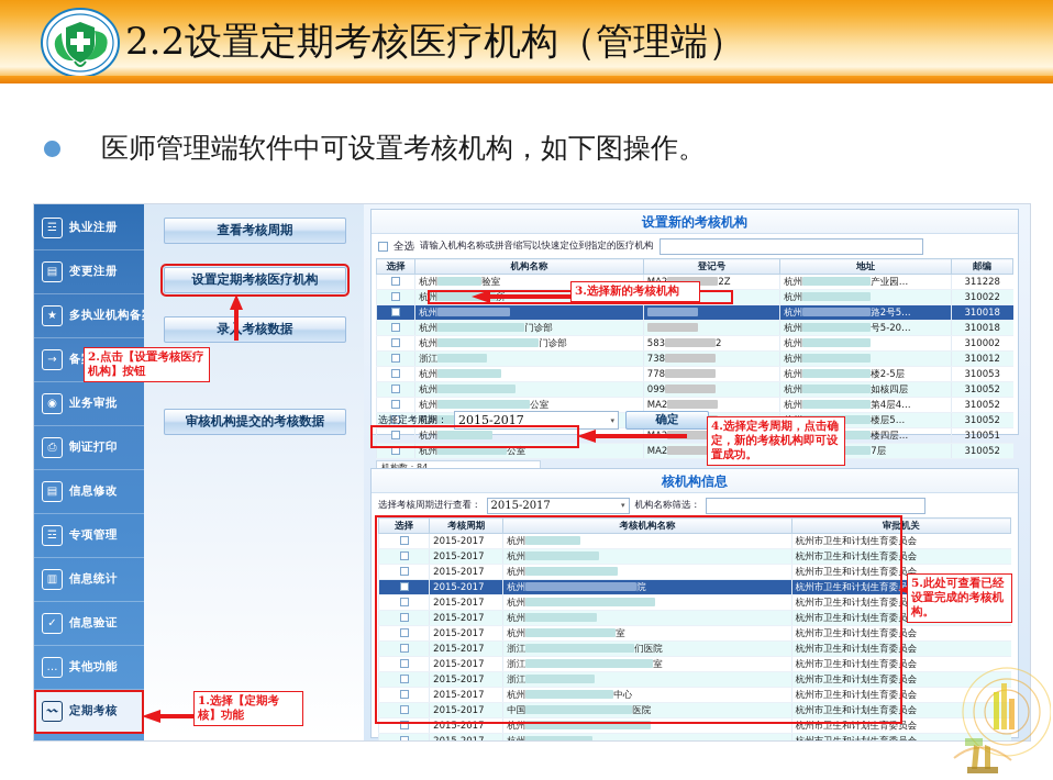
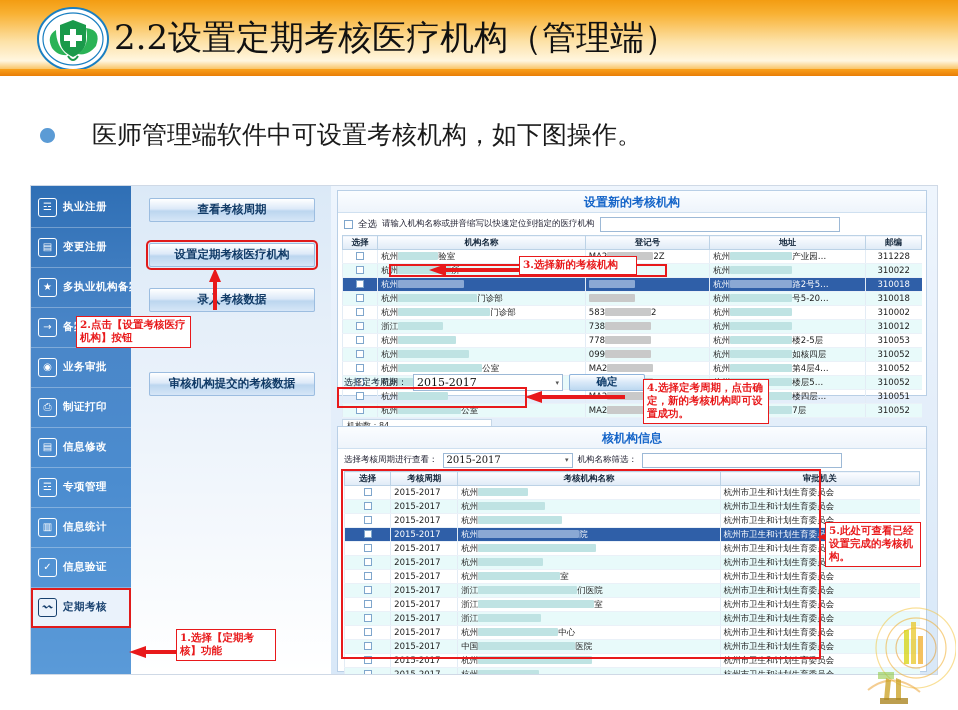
  2.2设置定期考核医疗机构（管理端）
  医师管理端软件中可设置考核机构，如下图操作。
  ☲
  执业注册
  ▤
  变更注册
  ★
  多执业机构备
  →
  ◉
  业务审批
  ⎙
  制证打印
  ▤
  信息修改
  ☲
  专项管理
  ▥
  信息统计
  ✓
  信息验证
- …
- 其他功能
  〰
  定期考核
  查看考核周期
  设置定期考核医疗机构
  录考核数据
  审核机构提交的考核数据
  设置新的考核机构
  全选
  请输入机构名称或拼音缩写以快速定位到指定的医疗机构
  选择	机构名称	登记号	地址	邮编
  	杭州 验室	2Z	杭州 产业园…	311228
  	杭州		杭州	310022
  	杭州		杭州 路2号5…	310018
  	杭州 门诊部		杭州 号5-20…	310018
  	杭州 门诊部	583 2	杭州	310002
  	浙江	738	杭州	310012
  	杭州	778	杭州 楼2-5层	310053
  	杭州	099	杭州 如核四层	310052
  	杭州 公室	MA2	杭州 第4层4…	310052
  	杭州 公室	MA2	7层	310052
  机构数：84
  选择定考周期：
  2015-2017
  ▾
  确定
  核机构信息
  选择考核周期进行查看：
  2015-2017
  ▾
  机构名称筛选：
  选择	考核周期	考核机构名称	审批机关
  	2015-2017	杭州	杭州市卫生和计划生育委员会
  	2015-2017	杭州	杭州市卫生和计划生育委员会
  	2015-2017	杭州	杭州市卫生和计划生育委员会
  	2015-2017	杭州 院	杭州市卫生和计划生育委员
  	2015-2017	杭州	杭州市卫生和计划生育委员
  	2015-2017	杭州	杭州市卫生和计划生育委员
  	2015-2017	杭州 室	杭州市卫生和计划生育委员会
  	2015-2017	浙江 们医院	杭州市卫生和计划生育委员会
  	2015-2017	浙江 室	杭州市卫生和计划生育委员会
  	2015-2017	浙江	杭州市卫生和计划生育委员会
  	2015-2017	杭州 中心	杭州市卫生和计划生育委员会
  	2015-2017	中国 医院	杭州市卫生和计划生育委员会
  	2015-2017	杭州	杭州市卫生和计划生育委员会
  3.选择新的考核机构
  4.选择定考周期，点击确定，新的考核机构即可设置成功。
  2.点击【设置考核医疗机构】按钮
  1.选择【定期考核】功能
  5.此处可查看已经设置完成的考核机构。
